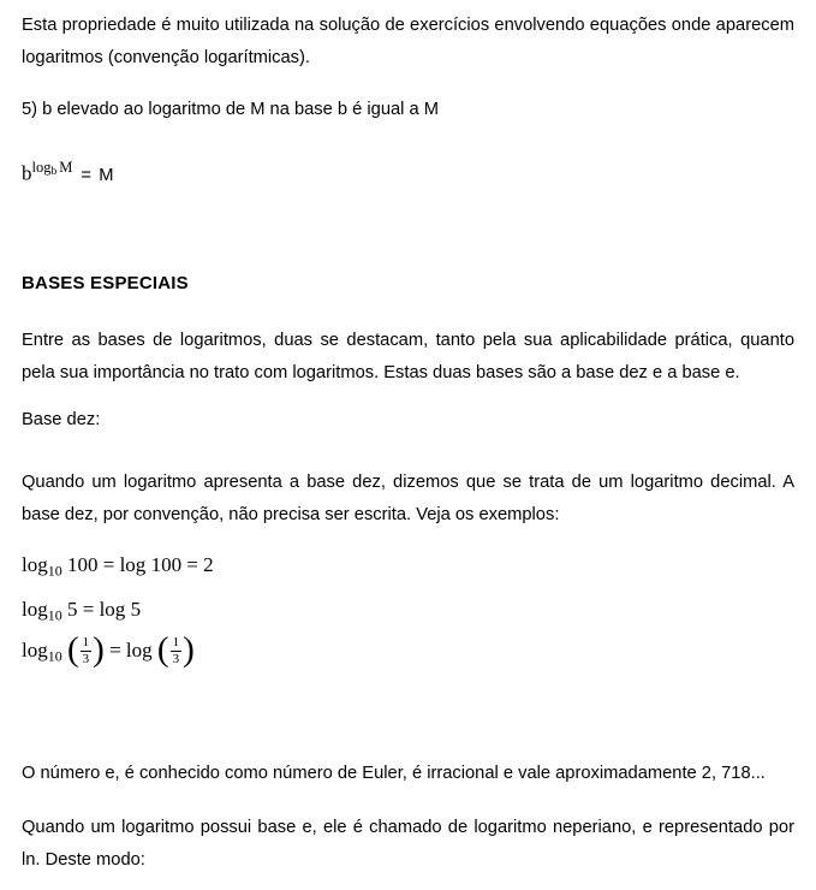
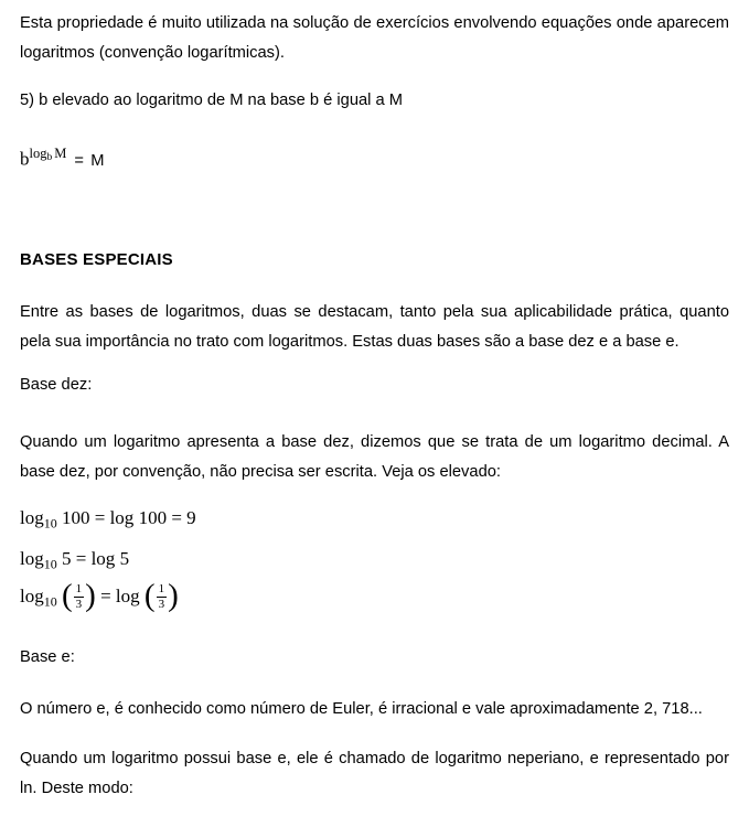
  Esta propriedade é muito utilizada na solução de exercícios envolvendo equações onde aparecem logaritmos (convenção logarítmicas).
  5) b elevado ao logaritmo de M na base b é igual a M
  blogb M = M
  BASES ESPECIAIS
  Entre as bases de logaritmos, duas se destacam, tanto pela sua aplicabilidade prática, quanto pela sua importância no trato com logaritmos. Estas duas bases são a base dez e a base e.
  Base dez:
- Quando um logaritmo apresenta a base dez, dizemos que se trata de um logaritmo decimal. A base dez, por convenção, não precisa ser escrita. Veja os exemplos:
+ Quando um logaritmo apresenta a base dez, dizemos que se trata de um logaritmo decimal. A base dez, por convenção, não precisa ser escrita. Veja os elevado:
- log10 100 = log 100 = 2
+ log10 100 = log 100 = 9
  log10 5 = log 5
  log10 (
  1
  3
  ) = log (
  1
  3
  )
+ Base e:
  O número e, é conhecido como número de Euler, é irracional e vale aproximadamente 2, 718...
  Quando um logaritmo possui base e, ele é chamado de logaritmo neperiano, e representado por ln. Deste modo:
